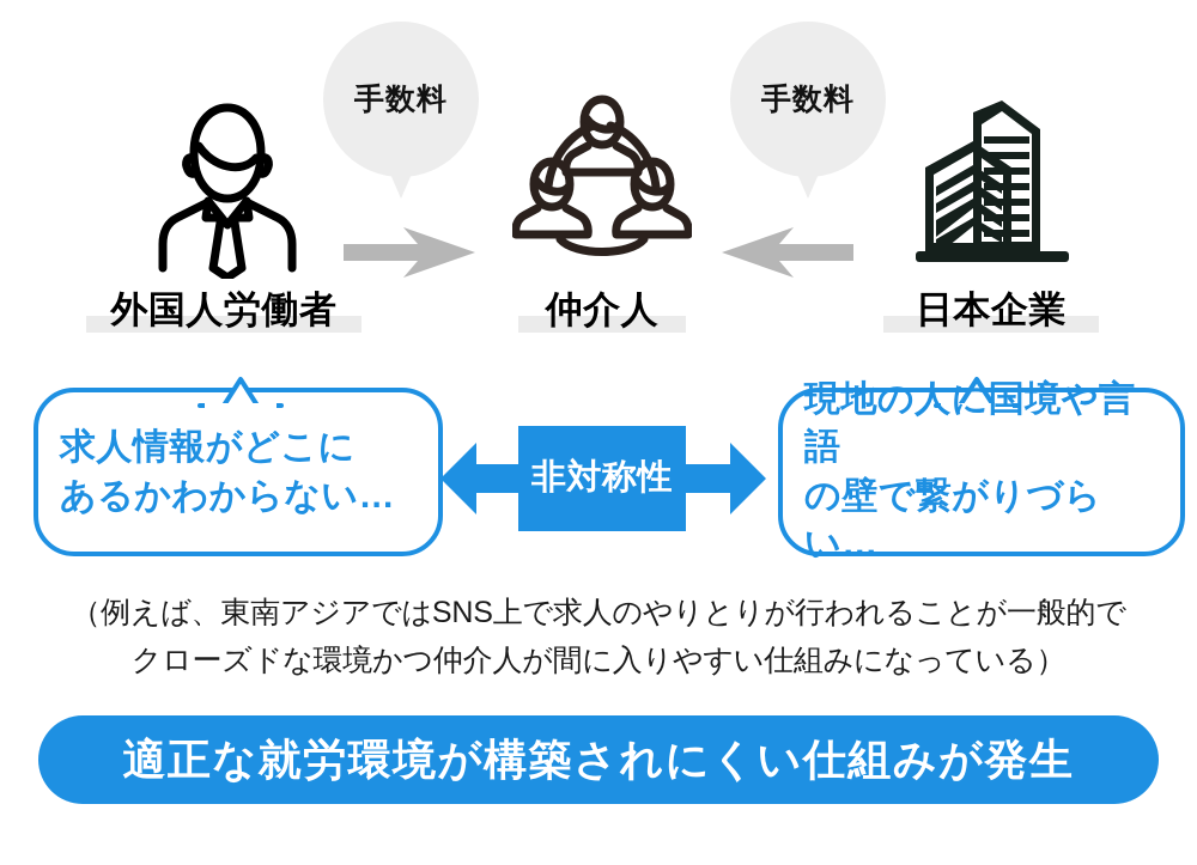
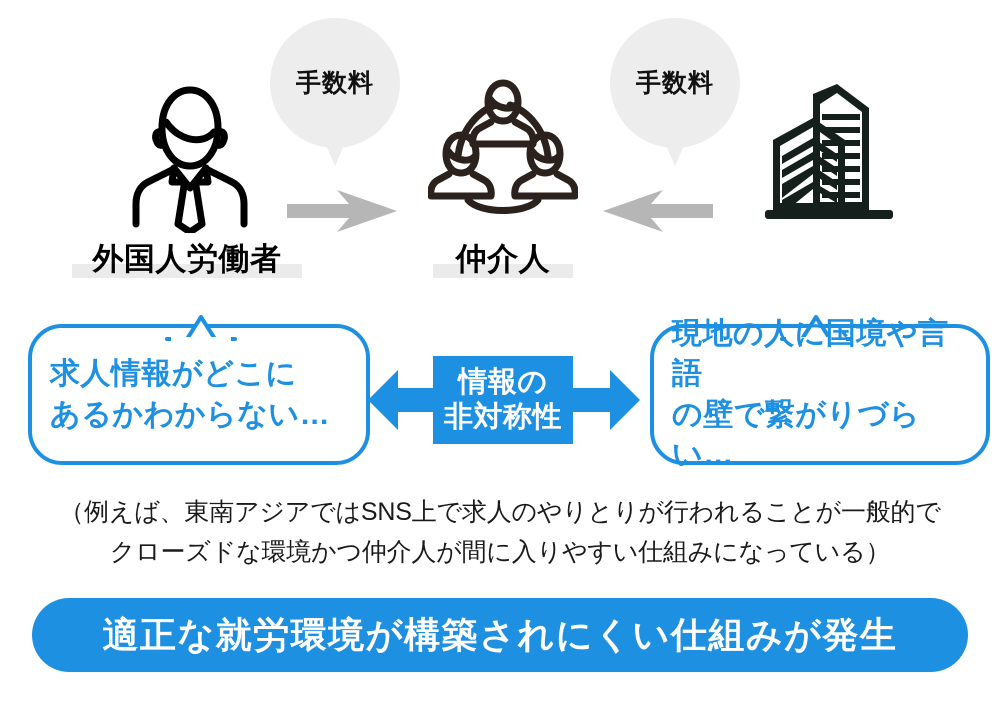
  外国人労働者
  仲介人
- 日本企業
  手数料
  手数料
  求人情報がどこに
  あるかわからない…
  現地の人に国境や言語
  の壁で繋がりづらい…
+ 情報の
  非対称性
  （例えば、東南アジアではSNS上で求人のやりとりが行われることが一般的で
  クローズドな環境かつ仲介人が間に入りやすい仕組みになっている）
  適正な就労環境が構築されにくい仕組みが発生
